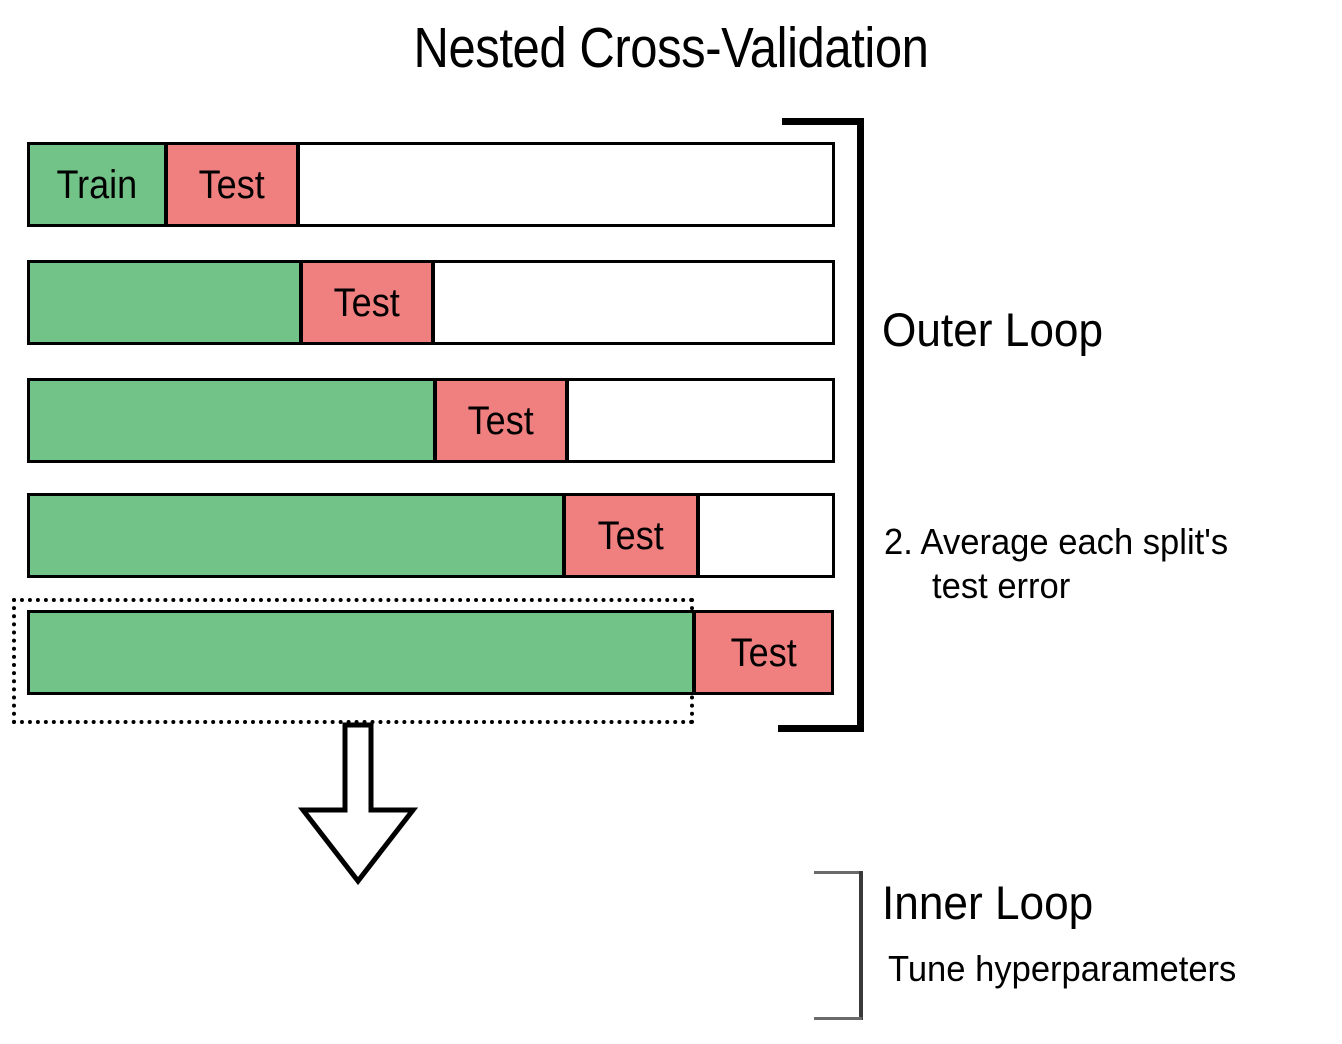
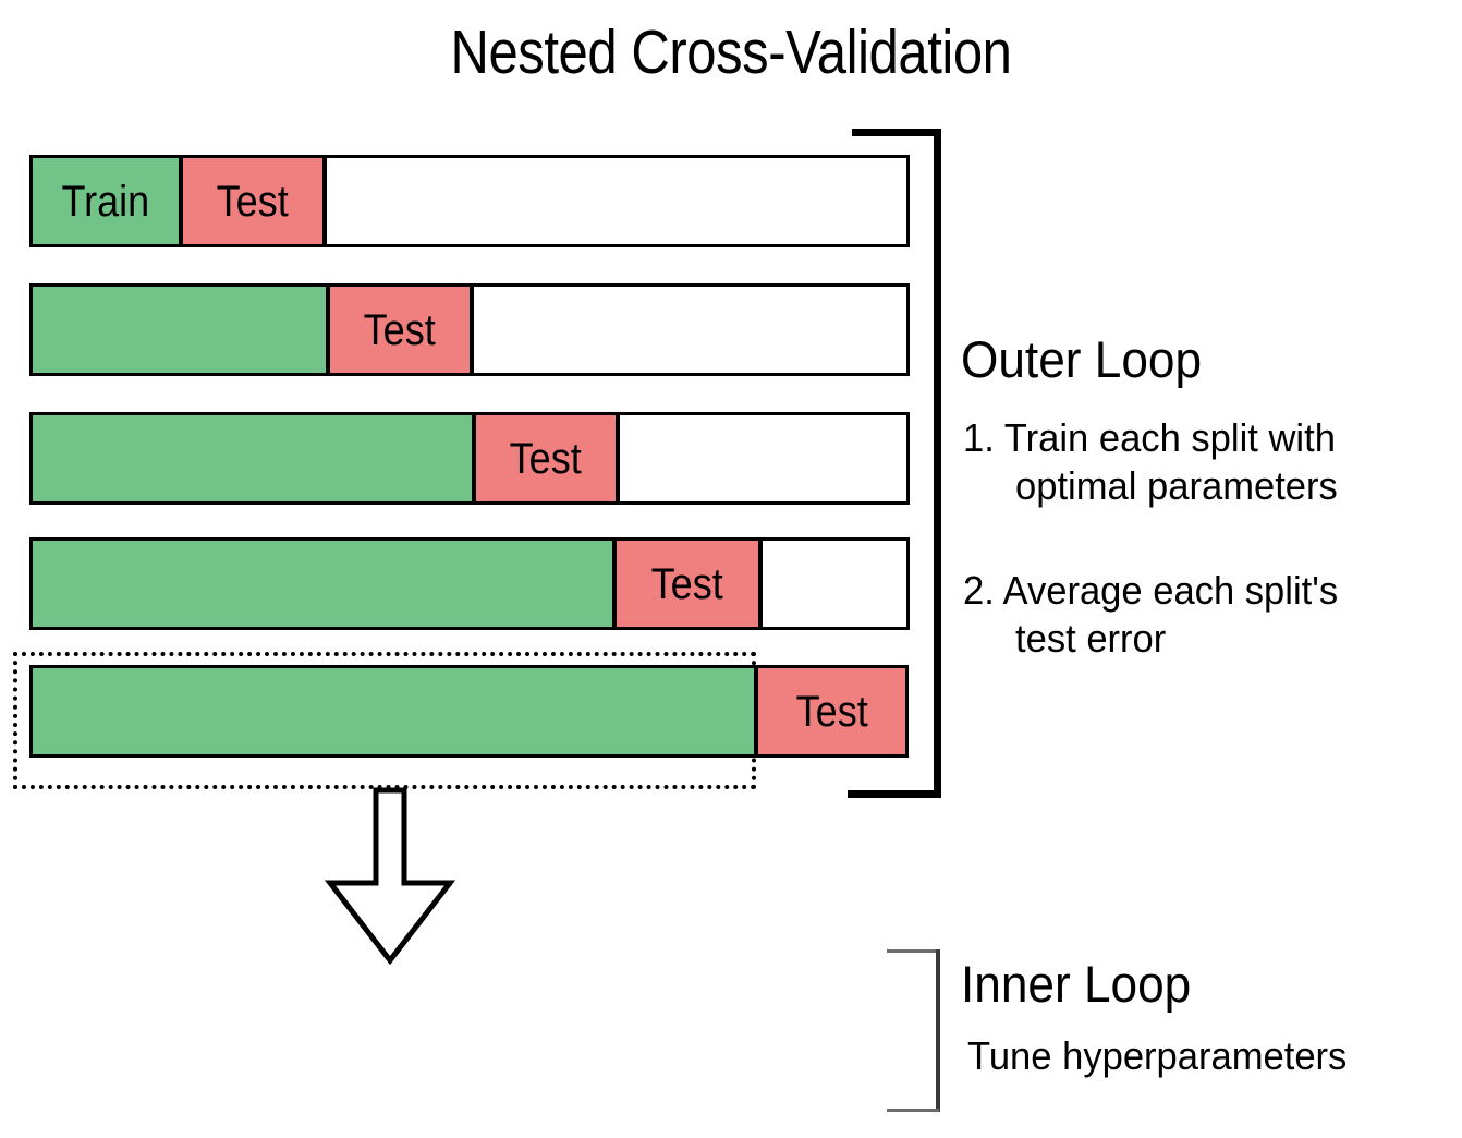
  Nested Cross-Validation
  Train
  Test
  Test
  Test
  Test
  Test
  Outer Loop
+ 1. Train each split with
+ optimal parameters
  2. Average each split's
  test error
  Inner Loop
  Tune hyperparameters
